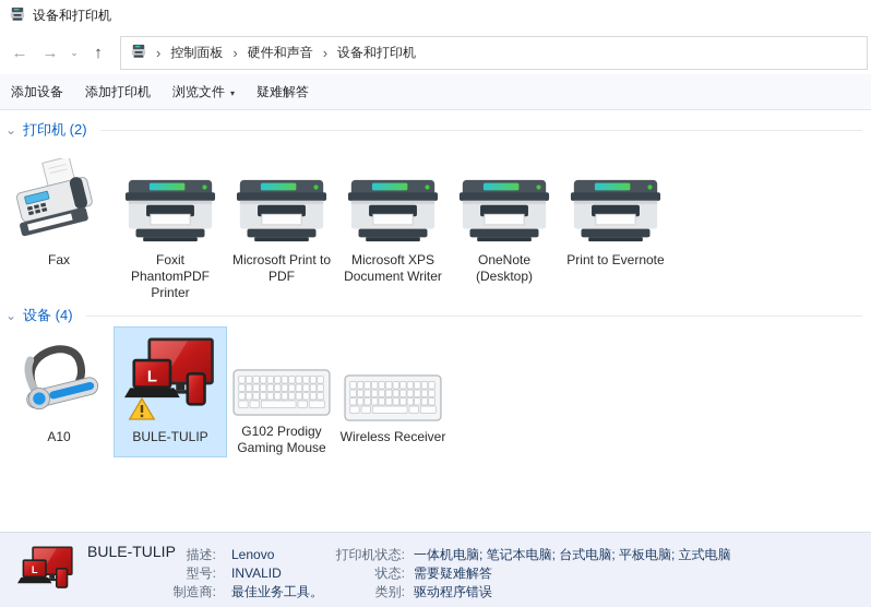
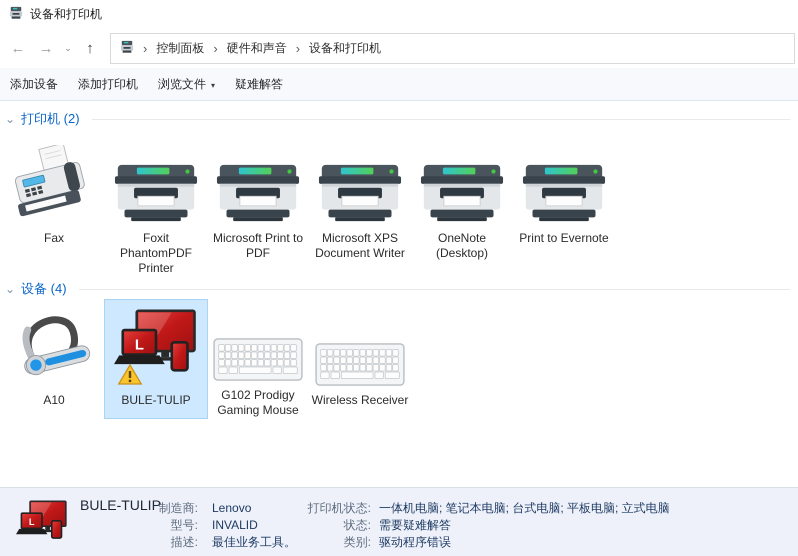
  设备和打印机
  ←
  →
  ⌄
  ↑
  ›
  控制面板
  ›
  硬件和声音
  ›
  设备和打印机
  添加设备
  添加打印机
  浏览文件
  ▾
  疑难解答
  ⌄
  打印机 (2)
  Fax
  Foxit PhantomPDF Printer
  Microsoft Print to PDF
  Microsoft XPS Document Writer
  OneNote (Desktop)
  Print to Evernote
  ⌄
  设备 (4)
  A10
  L
  BULE-TULIP
  G102 Prodigy Gaming Mouse
  Wireless Receiver
  L
  BULE-TULIP
- 描述: Lenovo
+ 制造商: Lenovo
  型号: INVALID
- 制造商: 最佳业务工具。
+ 描述: 最佳业务工具。
  打印机状态: 一体机电脑; 笔记本电脑; 台式电脑; 平板电脑; 立式电脑
  状态: 需要疑难解答
  类别: 驱动程序错误
